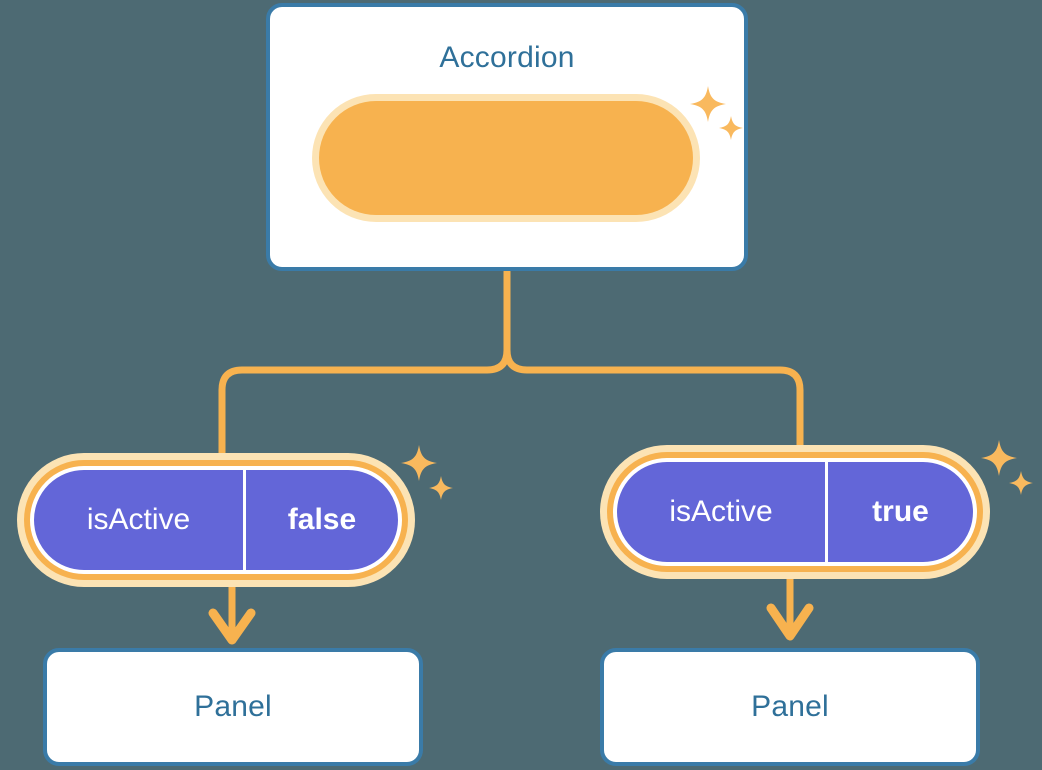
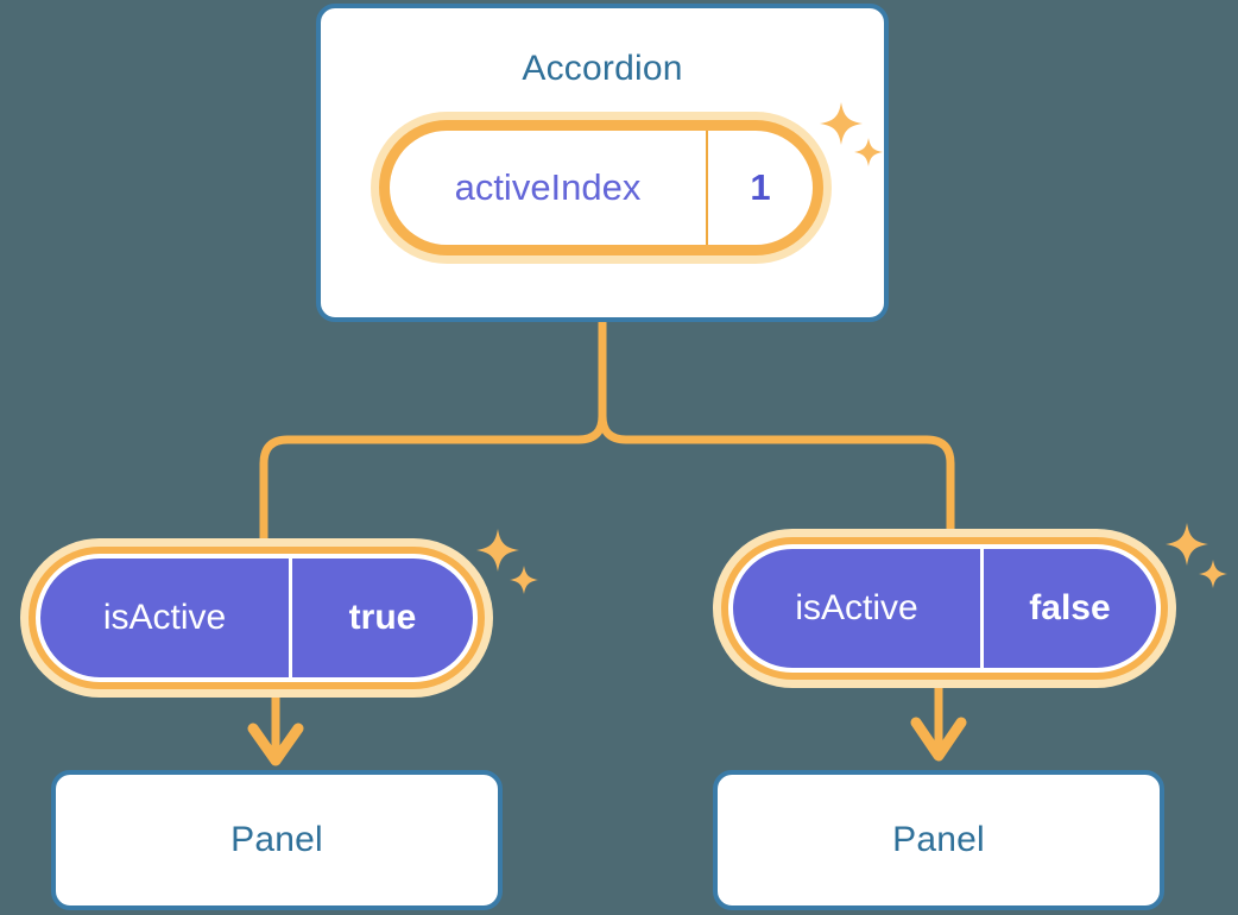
  Accordion
+ activeIndex
+ 1
  isActive
- false
+ true
  Panel
  isActive
- true
+ false
  Panel
